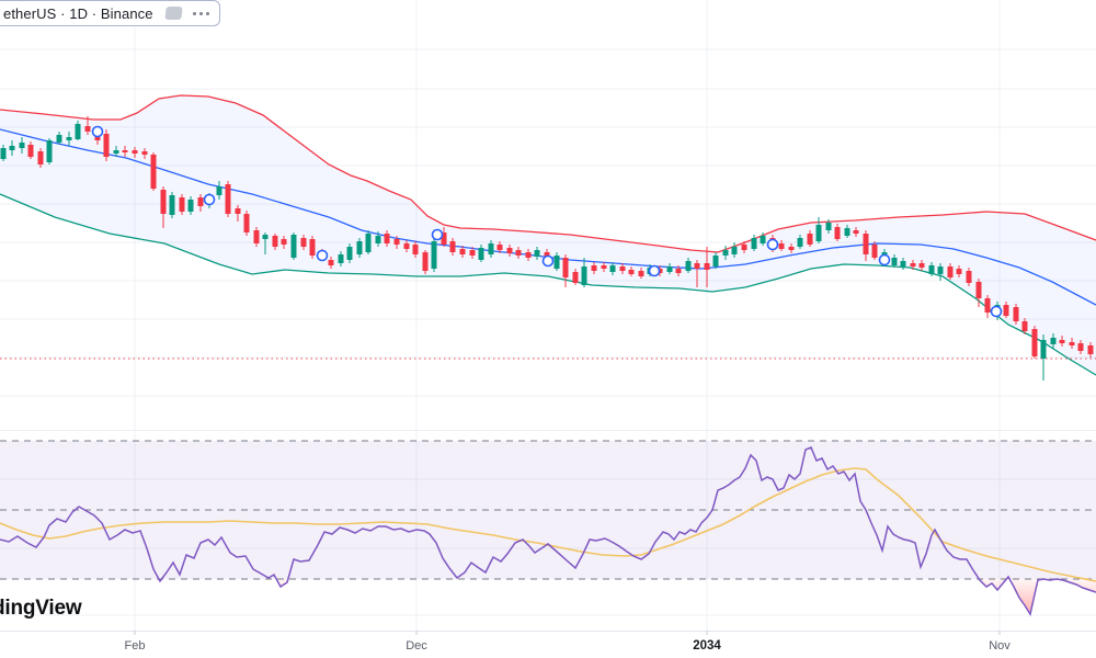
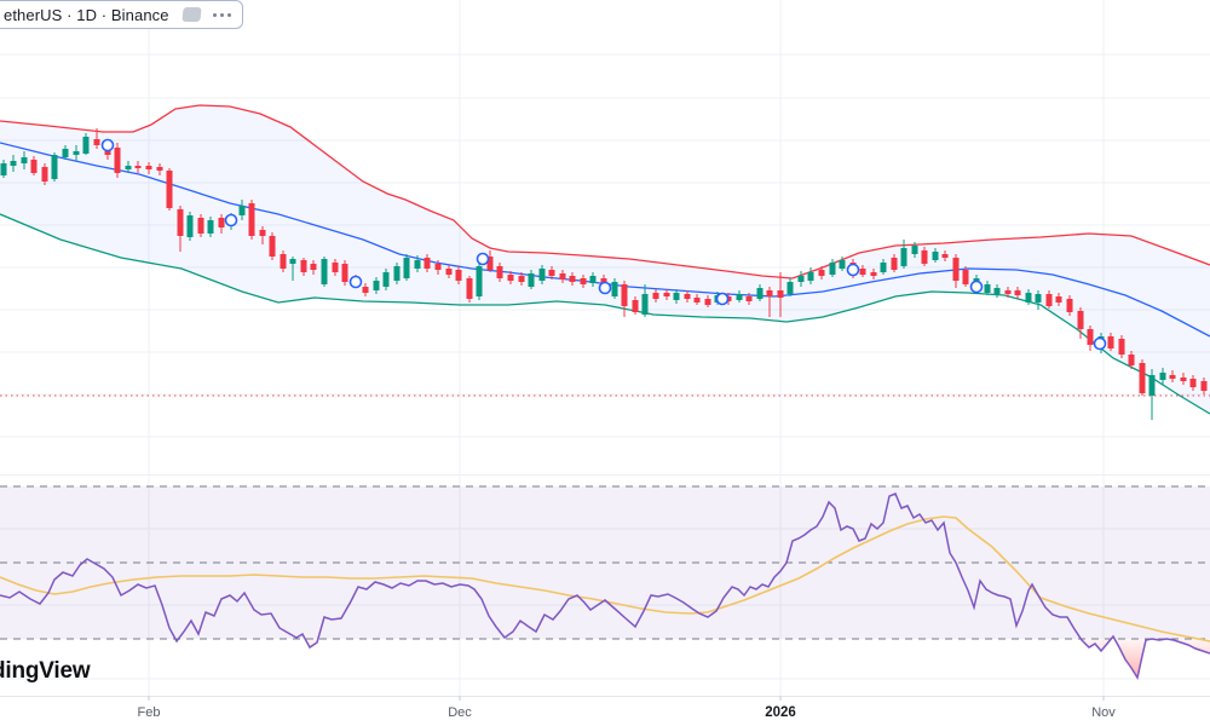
  Feb
  Dec
- 2034
+ 2026
  Nov
  etherUS · 1D · Binance
  ingView
